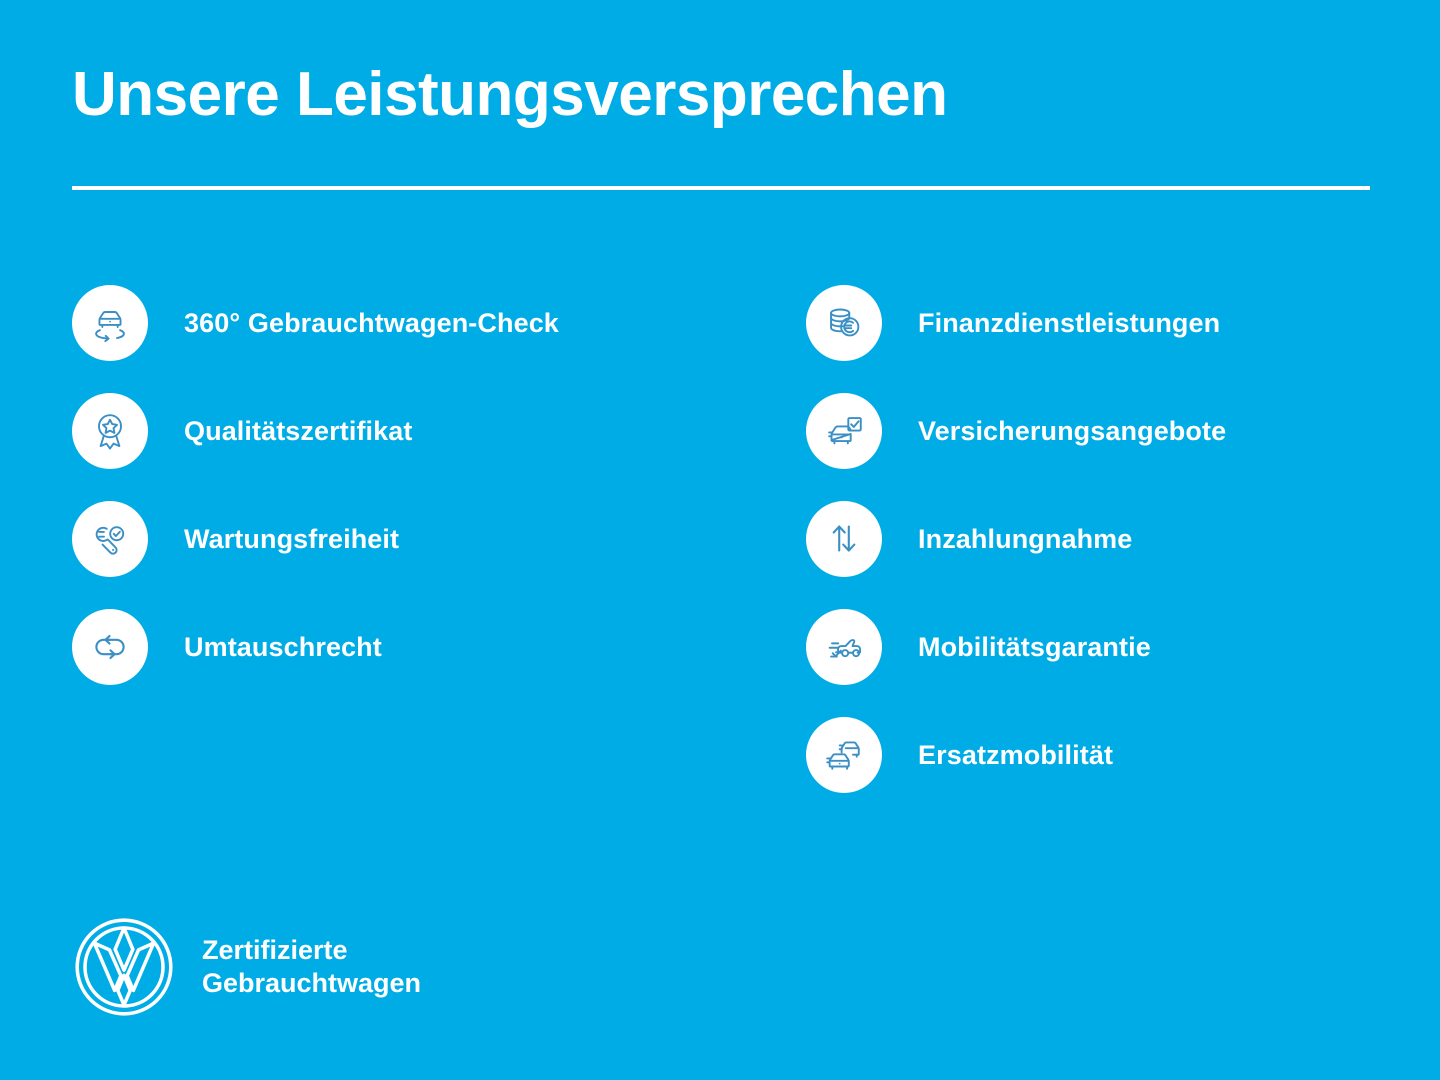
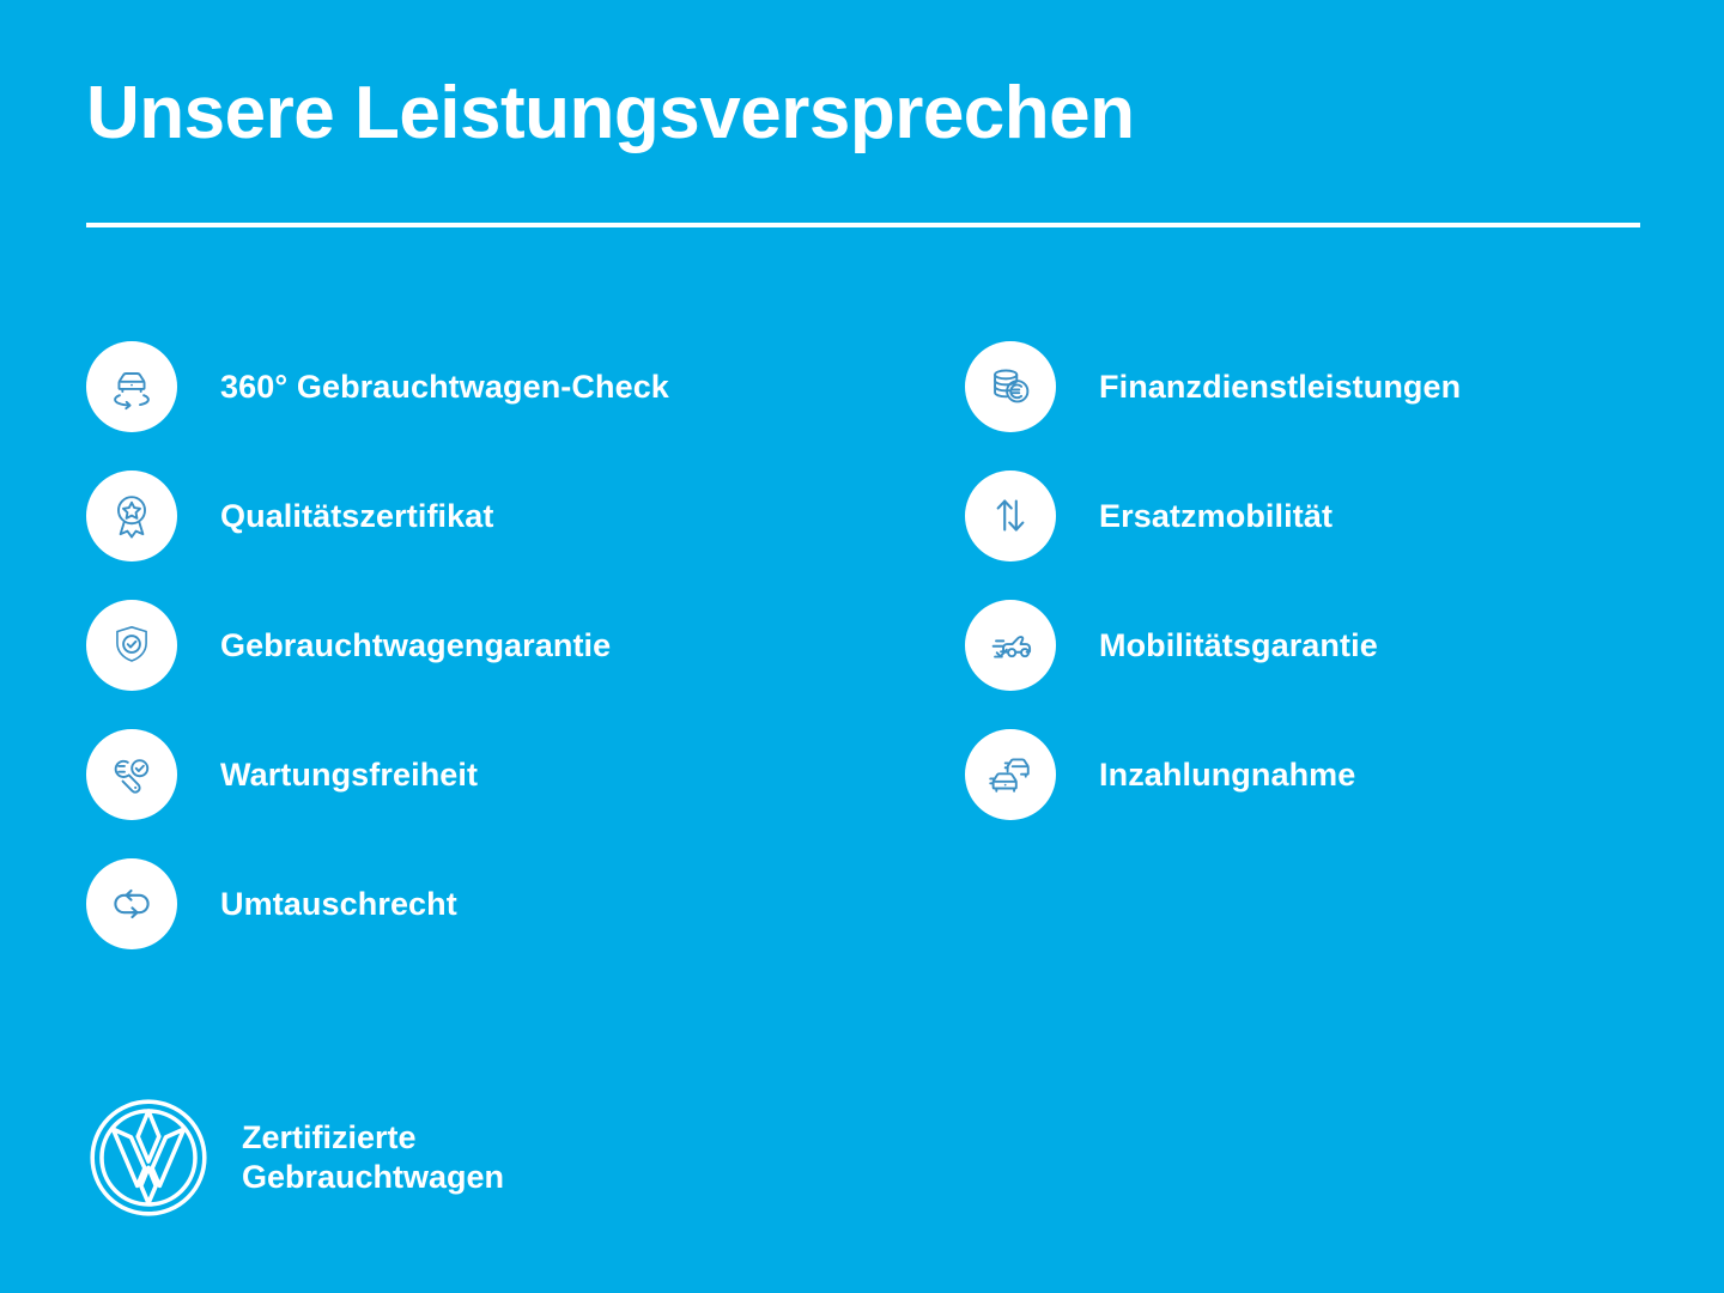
  Unsere Leistungsversprechen
  360° Gebrauchtwagen-Check
  Qualitätszertifikat
+ Gebrauchtwagengarantie
  Wartungsfreiheit
  Umtauschrecht
  Finanzdienstleistungen
- Versicherungsangebote
- Inzahlungnahme
+ Ersatzmobilität
  Mobilitätsgarantie
- Ersatzmobilität
+ Inzahlungnahme
  Zertifizierte
  Gebrauchtwagen
